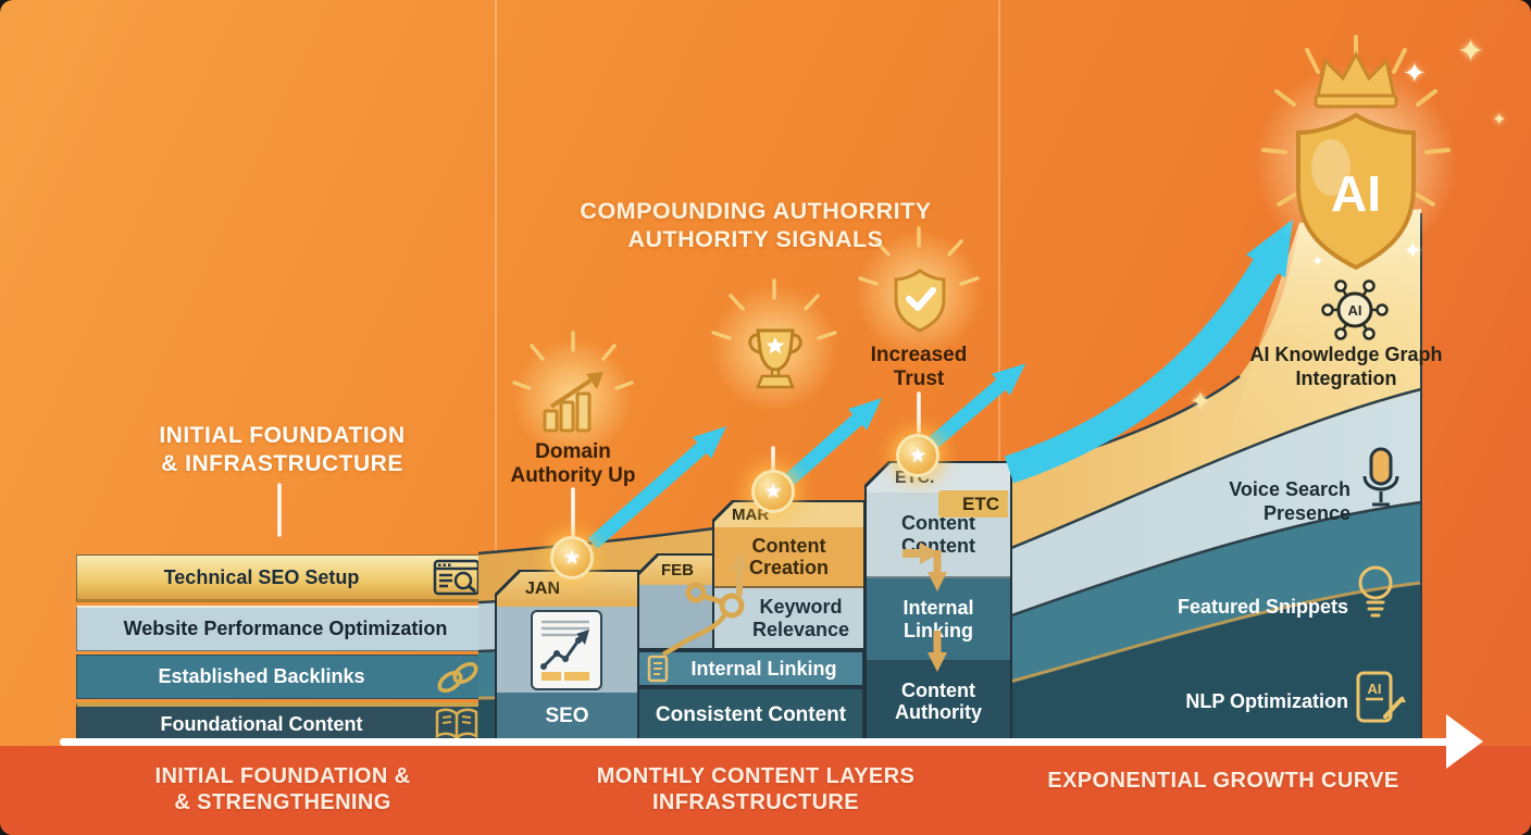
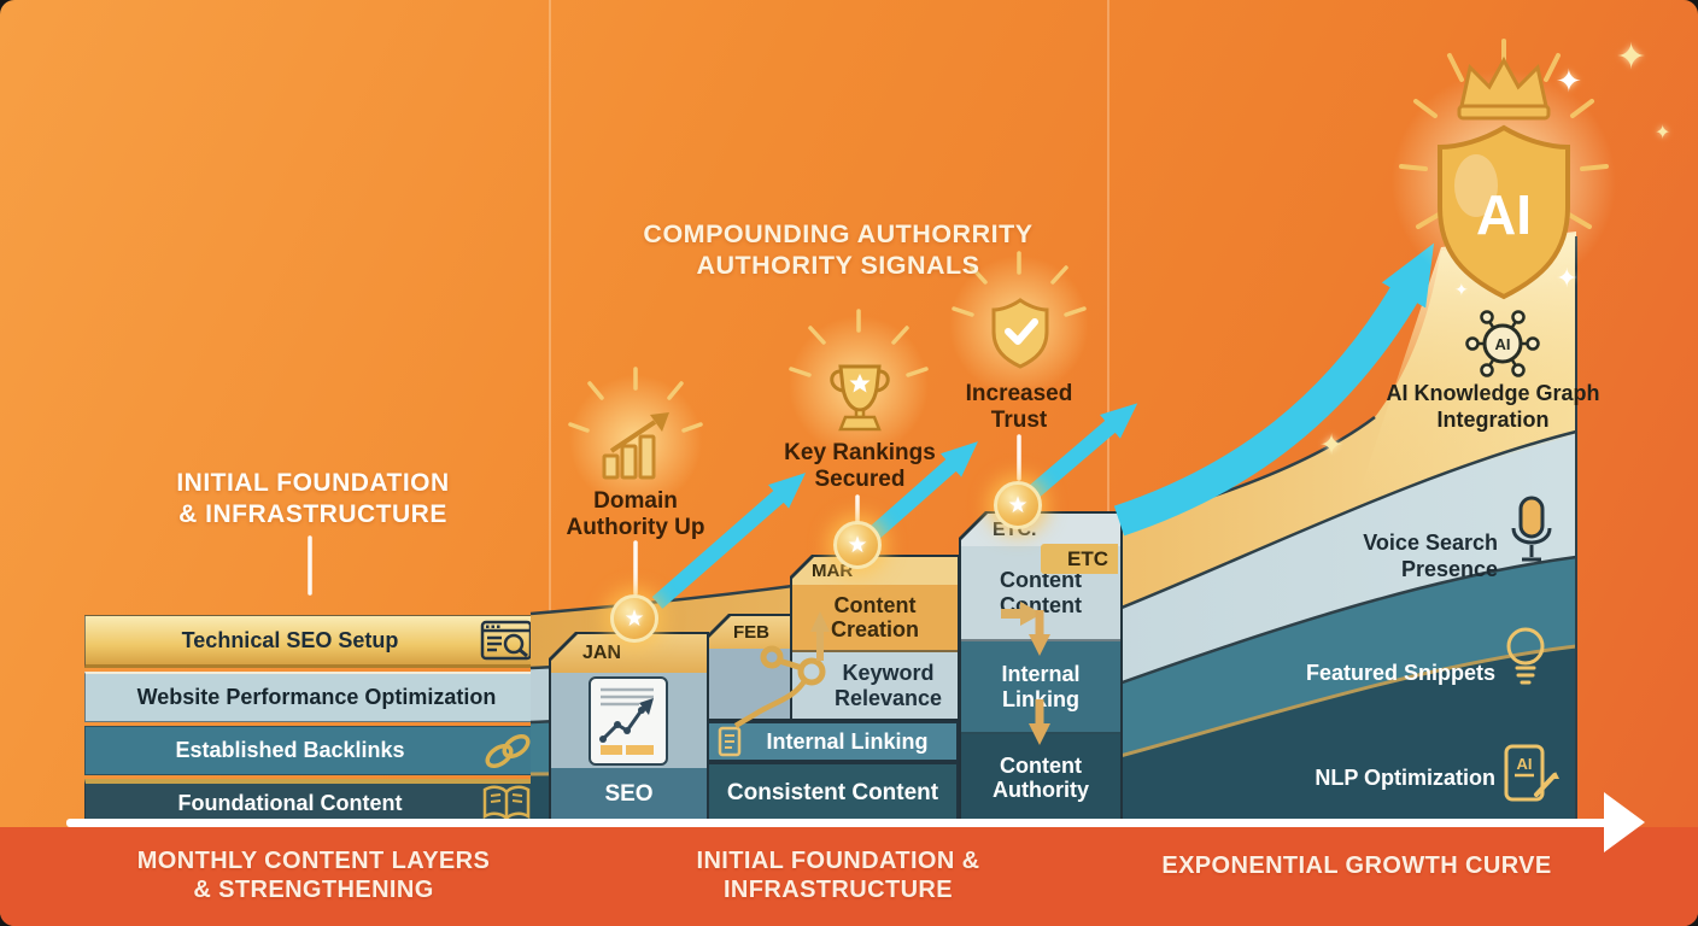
  Technical SEO Setup
  Website Performance Optimization
  Established Backlinks
  Foundational Content
  JAN
  SEO
  FEB
  Internal Linking
  Consistent Content
  MAR
  Content Creation
  Keyword Relevance
  ETC.
  Content Cntent
  Internal Linking
  Content Authority
  ETC
  ★
  ★
  ★
  Domain Authority Up
+ Key Rankings Secured
  Increased Trust
  AI
  ✦
  ✦
  ✦
  ✦
  ✦
  ✦
  AI
  AI
  AI Knowledge Graph Integration
  Voice Search Presence
  Featured Snippets
  NLP Optimization
  INITIAL FOUNDATION
  & INFRASTRUCTURE
  COMPOUNDING AUTHORRITY
  AUTHORITY SIGNALS
- INITIAL FOUNDATION &
+ MONTHLY CONTENT LAYERS
  & STRENGTHENING
- MONTHLY CONTENT LAYERS
+ INITIAL FOUNDATION &
  INFRASTRUCTURE
  EXPONENTIAL GROWTH CURVE
